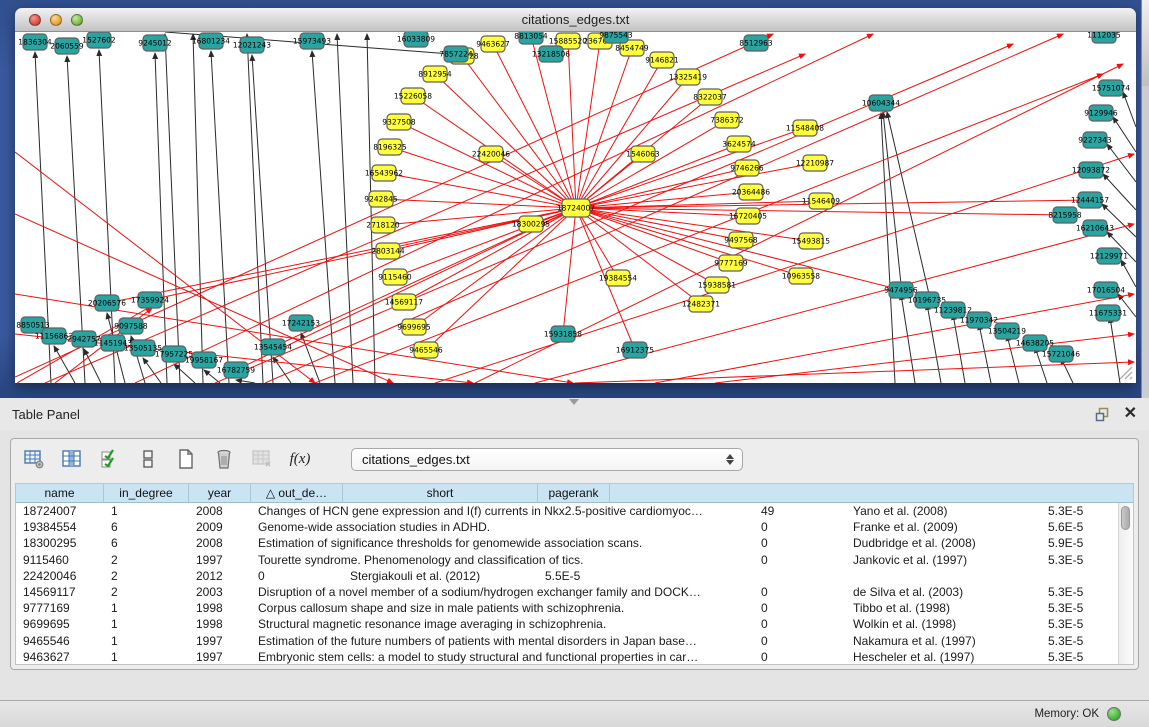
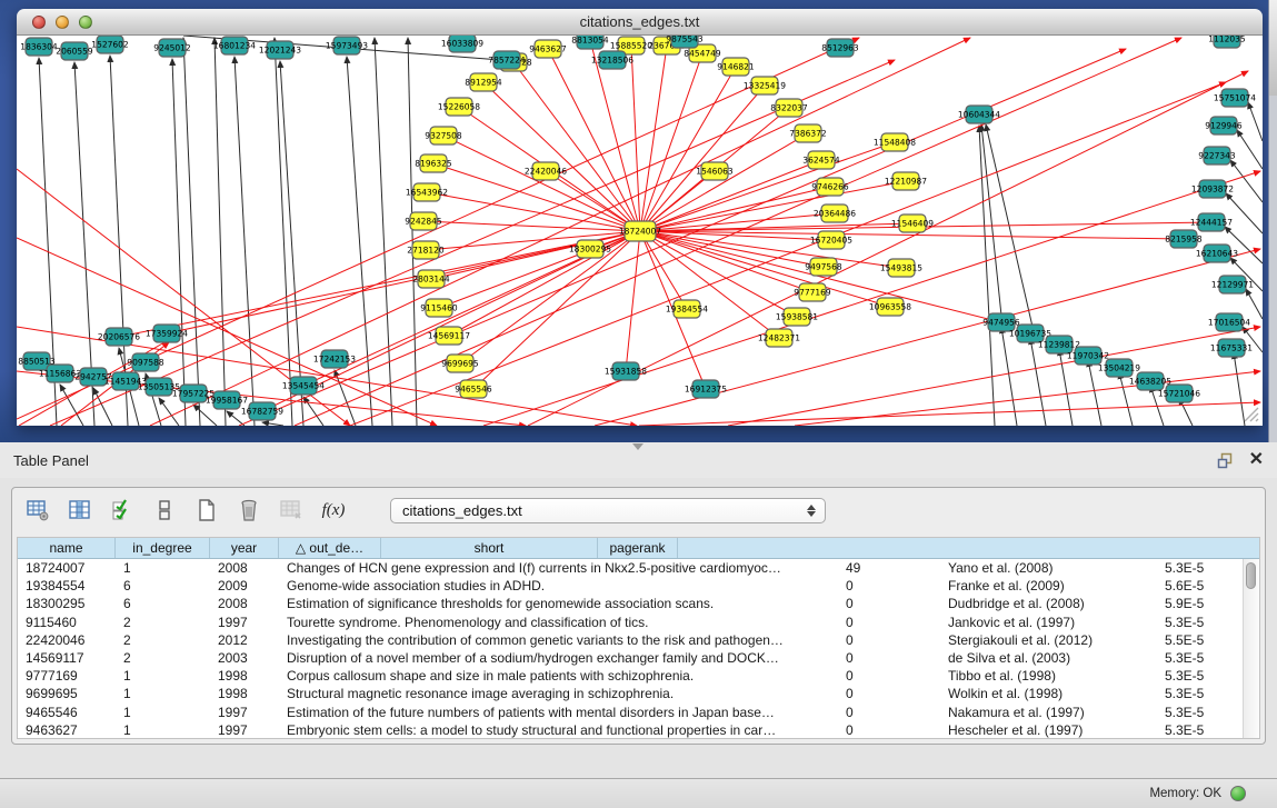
  citations_edges.txt
  18724007
  15226058
  9327508
  8196325
  16543962
  9242845
  2718120
  2803144
  9115460
  14569117
  9699695
  9465546
  8912954
  9463627
  15885520
  8454749
  9146821
  13325419
  8322037
  7386372
  3624574
  9746266
  20364486
  16720405
  9497568
  9777169
  15938581
  12482371
  22420046
  18300295
  1546063
  19384554
  11548408
  12210987
  11546409
  15493815
  10963558
  1836304
  2060559
  1527602
  9245012
  16801234
  12021243
  15973493
  16033809
  7857224
  8813054
  13218506
  9875543
  8512963
  10604344
  1112035
  8850513
  11156863
  2942757
  20206576
  9097588
  11451943
  13505135
  17359924
  17957225
  19958167
  16782759
  17242153
  13545454
  9474956
  10196735
  11239812
  11970342
  13504219
  14638205
  15721046
  15751074
  9129946
  9227343
  12093872
  12444157
  8215958
  16210643
  12129971
  17016504
  11675331
  15931858
  16912375
  Table Panel
  ✕
  f(x)
  citations_edges.txt
  name
  in_degree
  year
  △ out_de…
  short
  pagerank
  18724007
  1
  2008
  Changes of HCN gene expression and I(f) currents in Nkx2.5-positive cardiomyoc…
  49
  Yano et al. (2008)
  5.3E-5
  19384554
  6
  2009
  Genome-wide association studies in ADHD.
  0
  Franke et al. (2009)
  5.6E-5
  18300295
  6
  2008
  Estimation of significance thresholds for genomewide association scans.
  0
  Dudbridge et al. (2008)
  5.9E-5
  9115460
  2
  1997
  Tourette syndrome. Phenomenology and classification of tics.
  0
  Jankovic et al. (1997)
  5.3E-5
  22420046
  2
  2012
+ Investigating the contribution of common genetic variants to the risk and pathogen…
  0
  Stergiakouli et al. (2012)
  5.5E-5
  14569117
  2
  2003
  Disruption of a novel member of a sodium/hydrogen exchanger family and DOCK…
  0
  de Silva et al. (2003)
  5.3E-5
  9777169
  1
  1998
  Corpus callosum shape and size in male patients with schizophrenia.
  0
  Tibbo et al. (1998)
  5.3E-5
  9699695
  1
  1998
  Structural magnetic resonance image averaging in schizophrenia.
  0
  Wolkin et al. (1998)
  5.3E-5
  9465546
  1
  1997
  Estimation of the future numbers of patients with mental disorders in Japan base…
  0
  Nakamura et al. (1997)
  5.3E-5
  9463627
  1
  1997
  Embryonic stem cells: a model to study structural and functional properties in car…
  0
  Hescheler et al. (1997)
  5.3E-5
  Memory: OK
